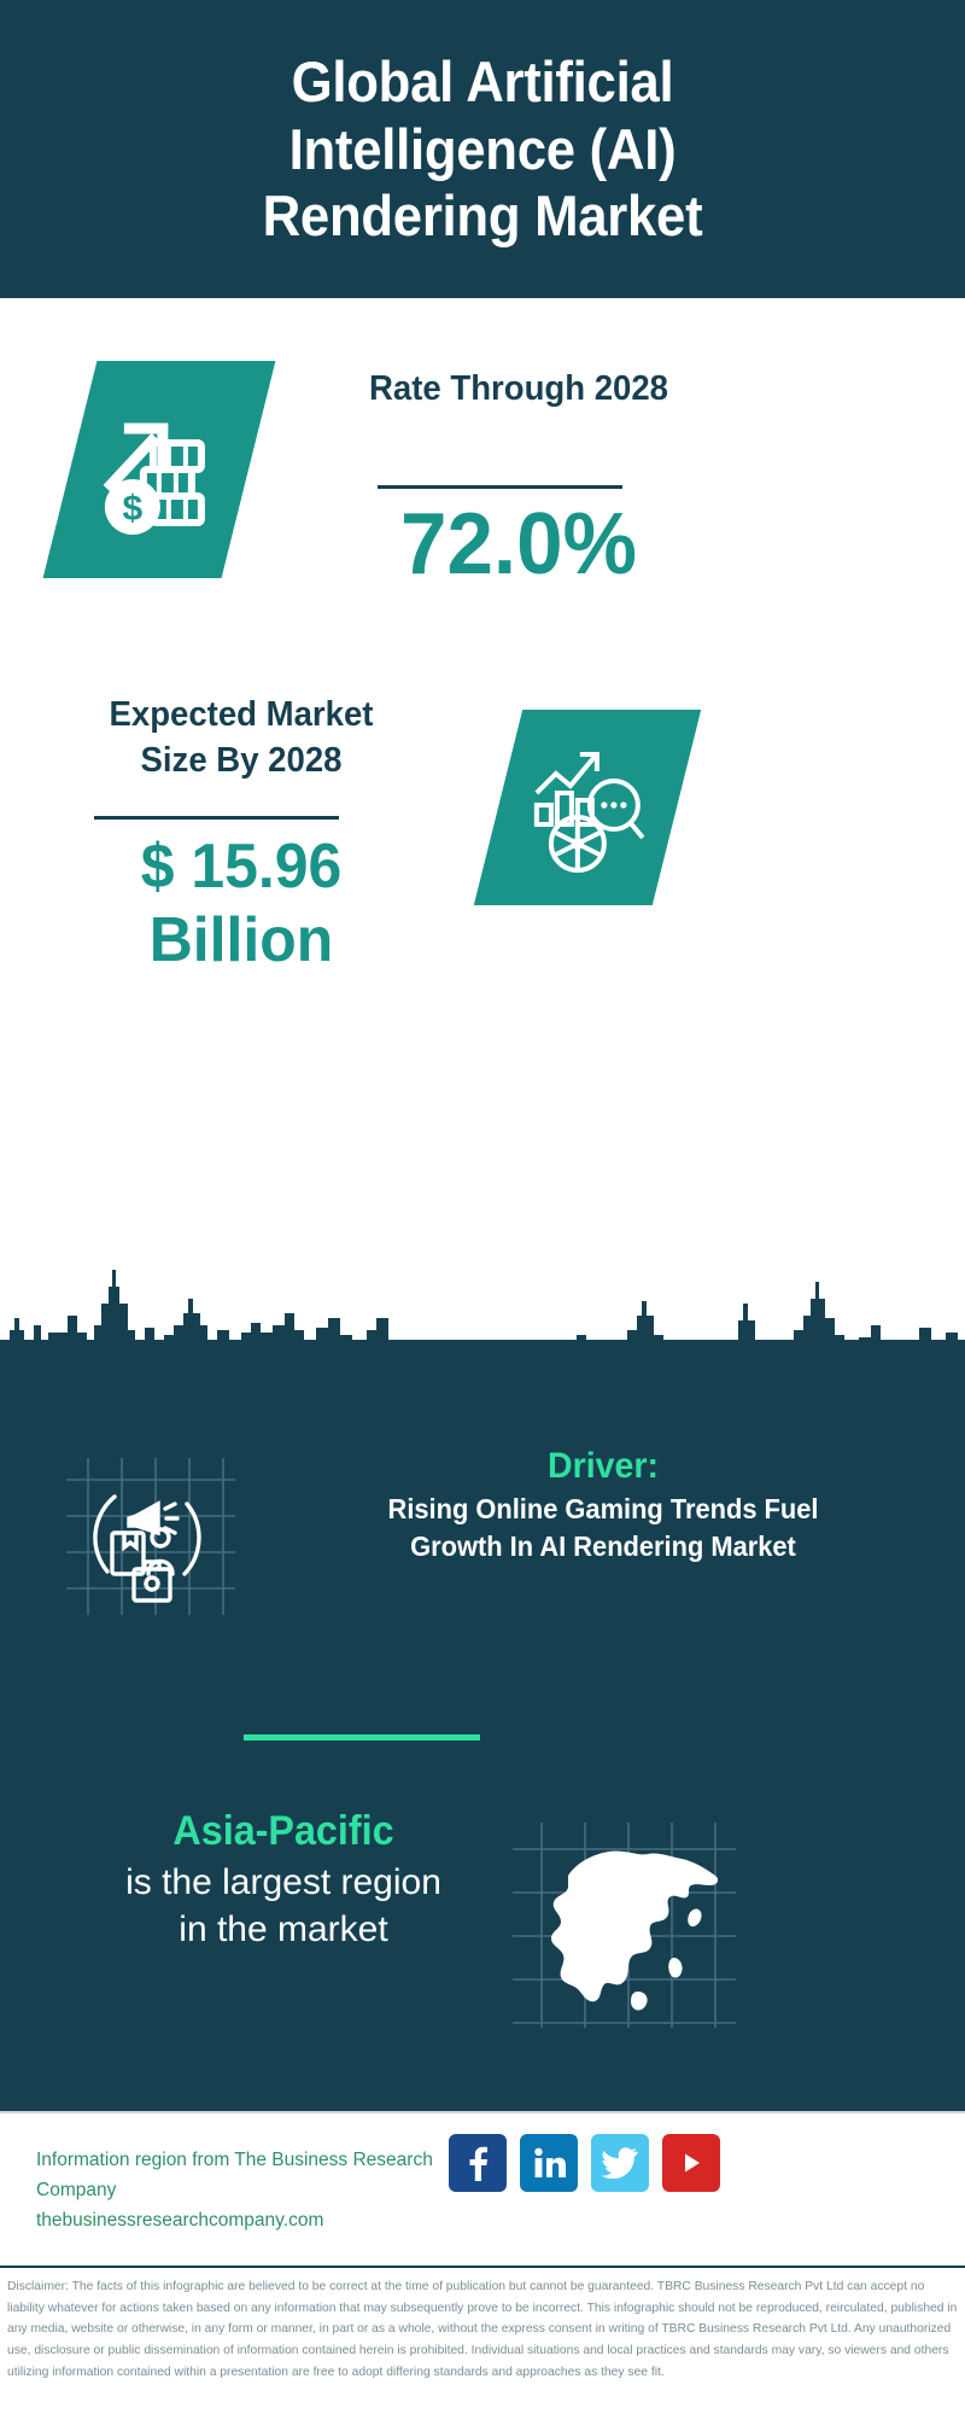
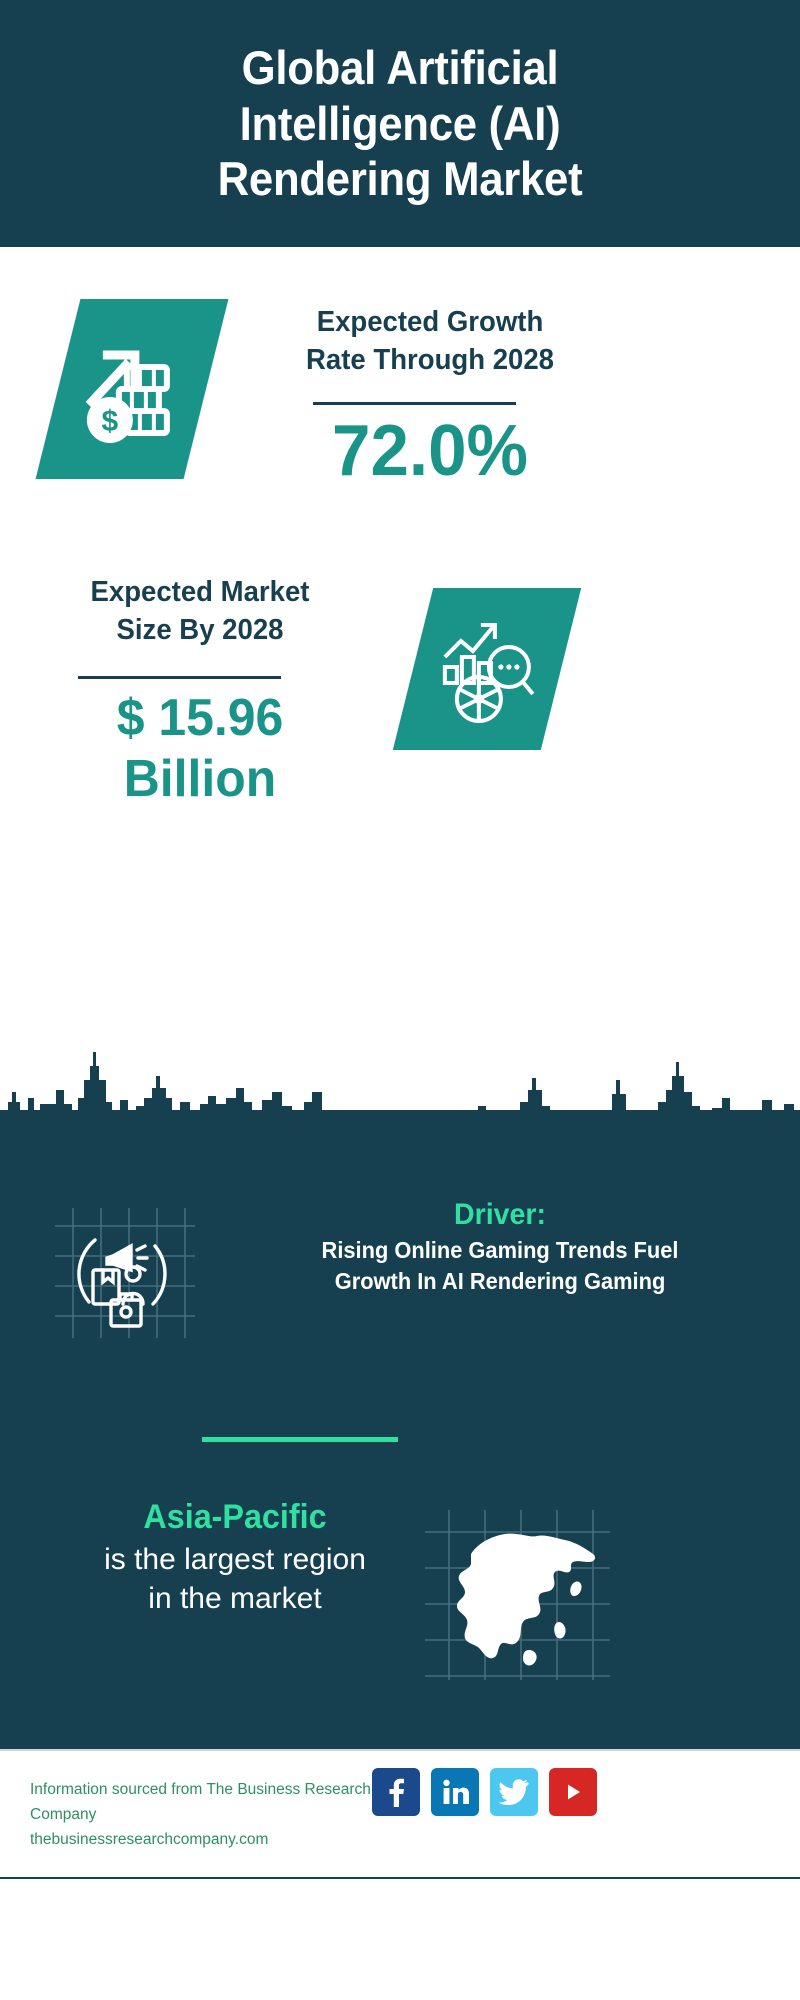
  Global Artificial
  Intelligence (AI)
  Rendering Market
+ Expected Growth
  Rate Through 2028
  72.0%
  Expected Market
  Size By 2028
  $ 15.96
  Billion
  Driver:
  Rising Online Gaming Trends Fuel
- Growth In AI Rendering Market
+ Growth In AI Rendering Gaming
  Asia-Pacific
  is the largest region
  in the market
- Information region from The Business Research Company
+ Information sourced from The Business Research Company
  thebusinessresearchcompany.com
- Disclaimer: The facts of this infographic are believed to be correct at the time of publication but cannot be guaranteed. TBRC Business Research Pvt Ltd can accept no liability whatever for actions taken based on any information that may subsequently prove to be incorrect. This infographic should not be reproduced, reirculated, published in any media, website or otherwise, in any form or manner, in part or as a whole, without the express consent in writing of TBRC Business Research Pvt Ltd. Any unauthorized use, disclosure or public dissemination of information contained herein is prohibited. Individual situations and local practices and standards may vary, so viewers and others utilizing information contained within a presentation are free to adopt differing standards and approaches as they see fit.
